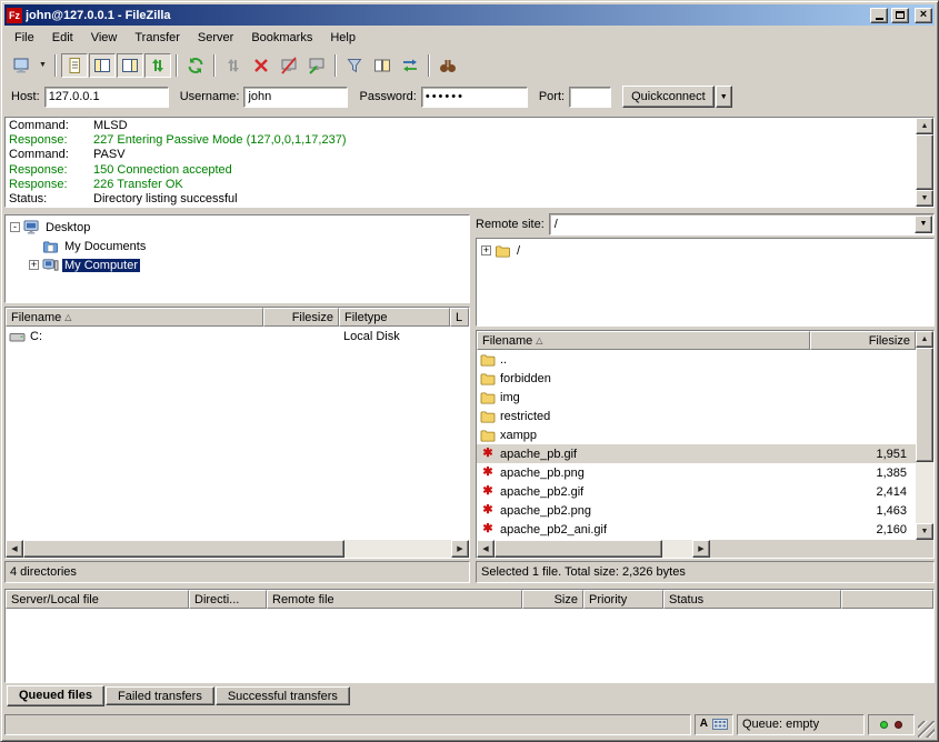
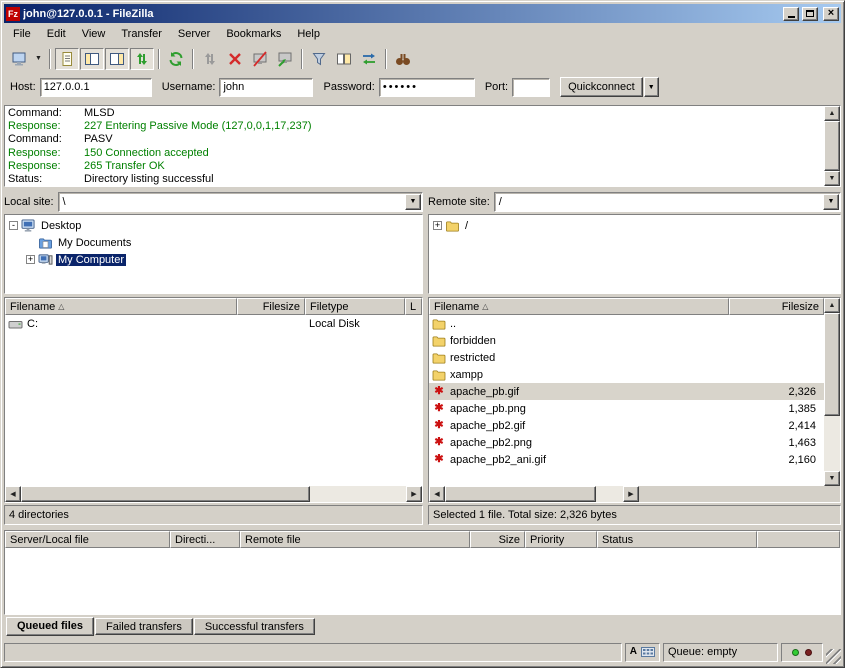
  Fz
  john@127.0.0.1 - FileZilla
  ×
  File
  Edit
  View
  Transfer
  Server
  Bookmarks
  Help
  Host:
  127.0.0.1
  Username:
  john
  Password:
  ••••••
  Port:
  Quickconnect
  Command:
  MLSD
  Response:
  227 Entering Passive Mode (127,0,0,1,17,237)
  Command:
  PASV
  Response:
  150 Connection accepted
  Response:
- 226 Transfer OK
+ 265 Transfer OK
  Status:
  Directory listing successful
+ Local site:
+ \
  -
  Desktop
  My Documents
  +
  My Computer
  Filename
  △
  Filesize
  Filetype
  L
  C:
  Local Disk
  4 directories
  Remote site:
  /
  +
  /
  Filename
  △
  Filesize
  ..
  forbidden
- img
  restricted
  xampp
  ✱
  apache_pb.gif
- 1,951
+ 2,326
  ✱
  apache_pb.png
  1,385
  ✱
  apache_pb2.gif
  2,414
  ✱
  apache_pb2.png
  1,463
  ✱
  apache_pb2_ani.gif
  2,160
  Selected 1 file. Total size: 2,326 bytes
  Server/Local file
  Directi...
  Remote file
  Size
  Priority
  Status
  Queued files
  Failed transfers
  Successful transfers
  A
  Queue: empty
